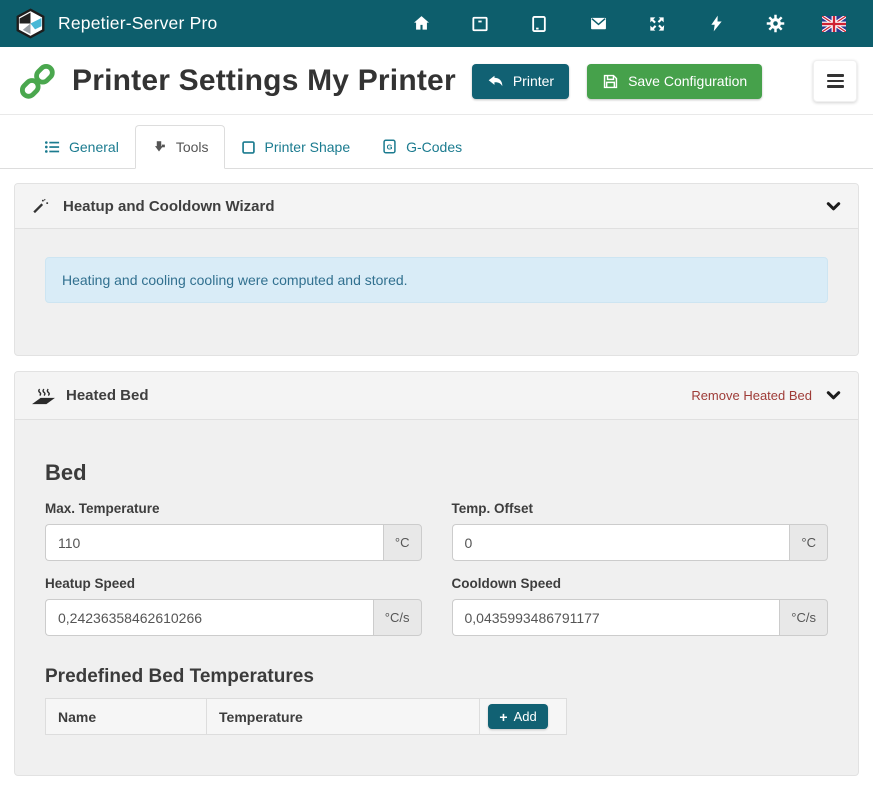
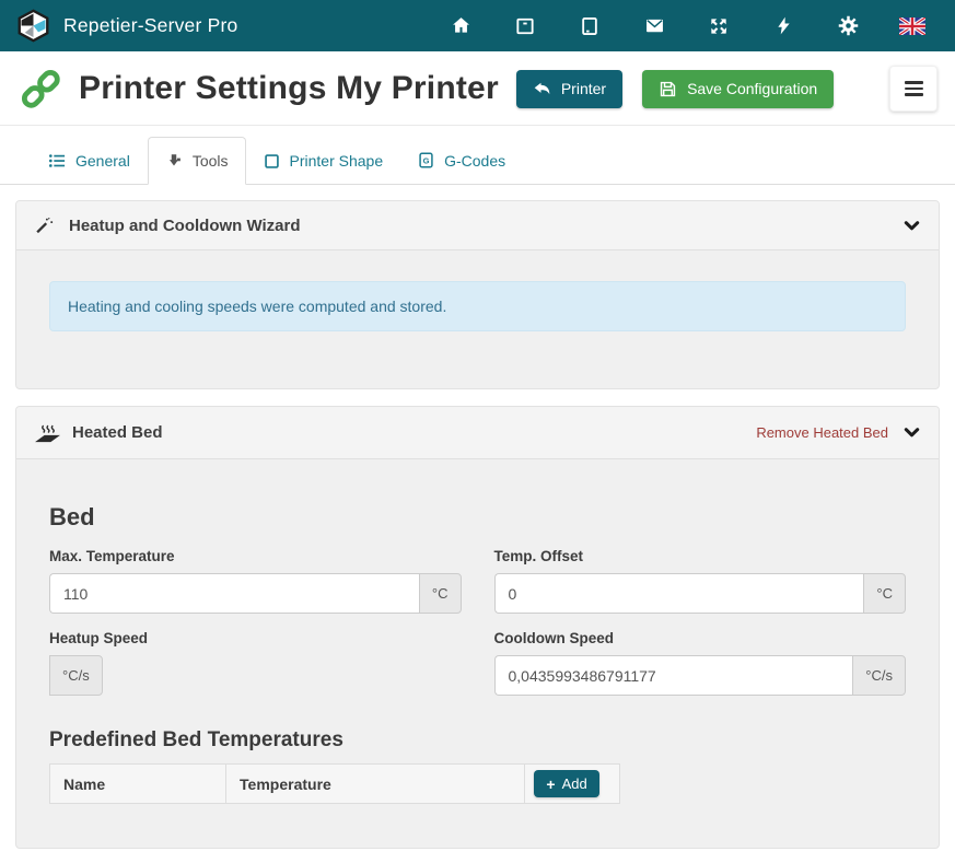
  Repetier-Server Pro
  Printer Settings My Printer
  Printer
  Save Configuration
  General
  Tools
  Printer Shape
  G
  G-Codes
  Heatup and Cooldown Wizard
- Heating and cooling cooling were computed and stored.
+ Heating and cooling speeds were computed and stored.
  Heated Bed
  Remove Heated Bed
  Bed
  Max. Temperature
  110
  °C
  Temp. Offset
  0
  °C
  Heatup Speed
- 0,24236358462610266
  °C/s
  Cooldown Speed
  0,0435993486791177
  °C/s
  Predefined Bed Temperatures
  Name	Temperature	+ Add
